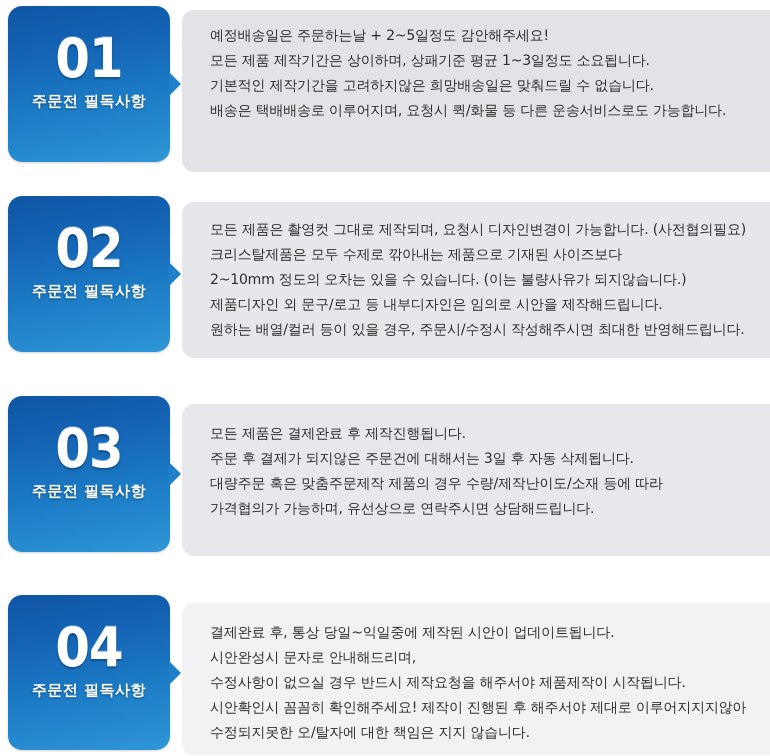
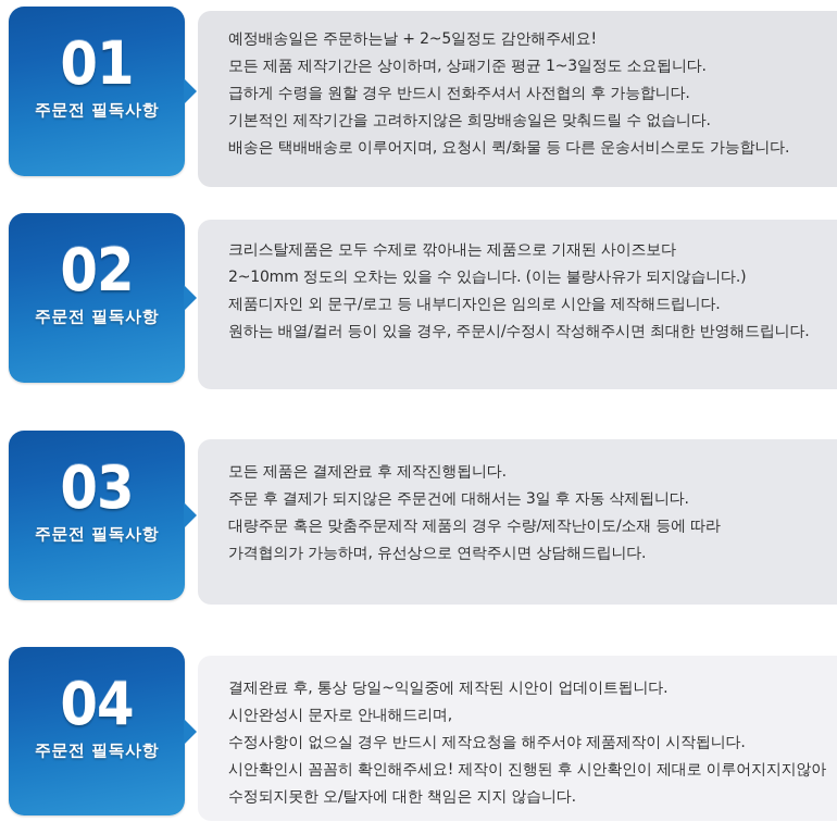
  01
  주문전 필독사항
  예정배송일은 주문하는날 + 2~5일정도 감안해주세요!
  모든 제품 제작기간은 상이하며, 상패기준 평균 1~3일정도 소요됩니다.
+ 급하게 수령을 원할 경우 반드시 전화주셔서 사전협의 후 가능합니다.
  기본적인 제작기간을 고려하지않은 희망배송일은 맞춰드릴 수 없습니다.
  배송은 택배배송로 이루어지며, 요청시 퀵/화물 등 다른 운송서비스로도 가능합니다.
  02
  주문전 필독사항
- 모든 제품은 촬영컷 그대로 제작되며, 요청시 디자인변경이 가능합니다. (사전협의필요)
  크리스탈제품은 모두 수제로 깎아내는 제품으로 기재된 사이즈보다
  2~10mm 정도의 오차는 있을 수 있습니다. (이는 불량사유가 되지않습니다.)
  제품디자인 외 문구/로고 등 내부디자인은 임의로 시안을 제작해드립니다.
  원하는 배열/컬러 등이 있을 경우, 주문시/수정시 작성해주시면 최대한 반영해드립니다.
  03
  주문전 필독사항
  모든 제품은 결제완료 후 제작진행됩니다.
  주문 후 결제가 되지않은 주문건에 대해서는 3일 후 자동 삭제됩니다.
  대량주문 혹은 맞춤주문제작 제품의 경우 수량/제작난이도/소재 등에 따라
  가격협의가 가능하며, 유선상으로 연락주시면 상담해드립니다.
  04
  주문전 필독사항
  결제완료 후, 통상 당일~익일중에 제작된 시안이 업데이트됩니다.
  시안완성시 문자로 안내해드리며,
  수정사항이 없으실 경우 반드시 제작요청을 해주서야 제품제작이 시작됩니다.
- 시안확인시 꼼꼼히 확인해주세요! 제작이 진행된 후 해주서야 제대로 이루어지지지않아
+ 시안확인시 꼼꼼히 확인해주세요! 제작이 진행된 후 시안확인이 제대로 이루어지지지않아
  수정되지못한 오/탈자에 대한 책임은 지지 않습니다.
